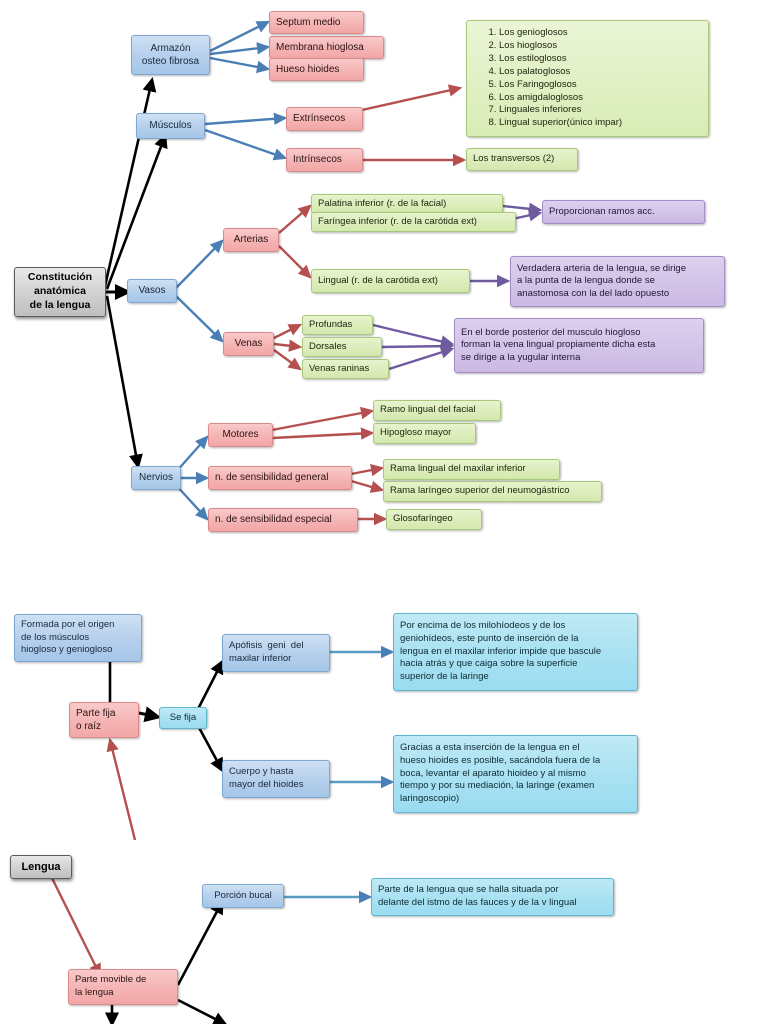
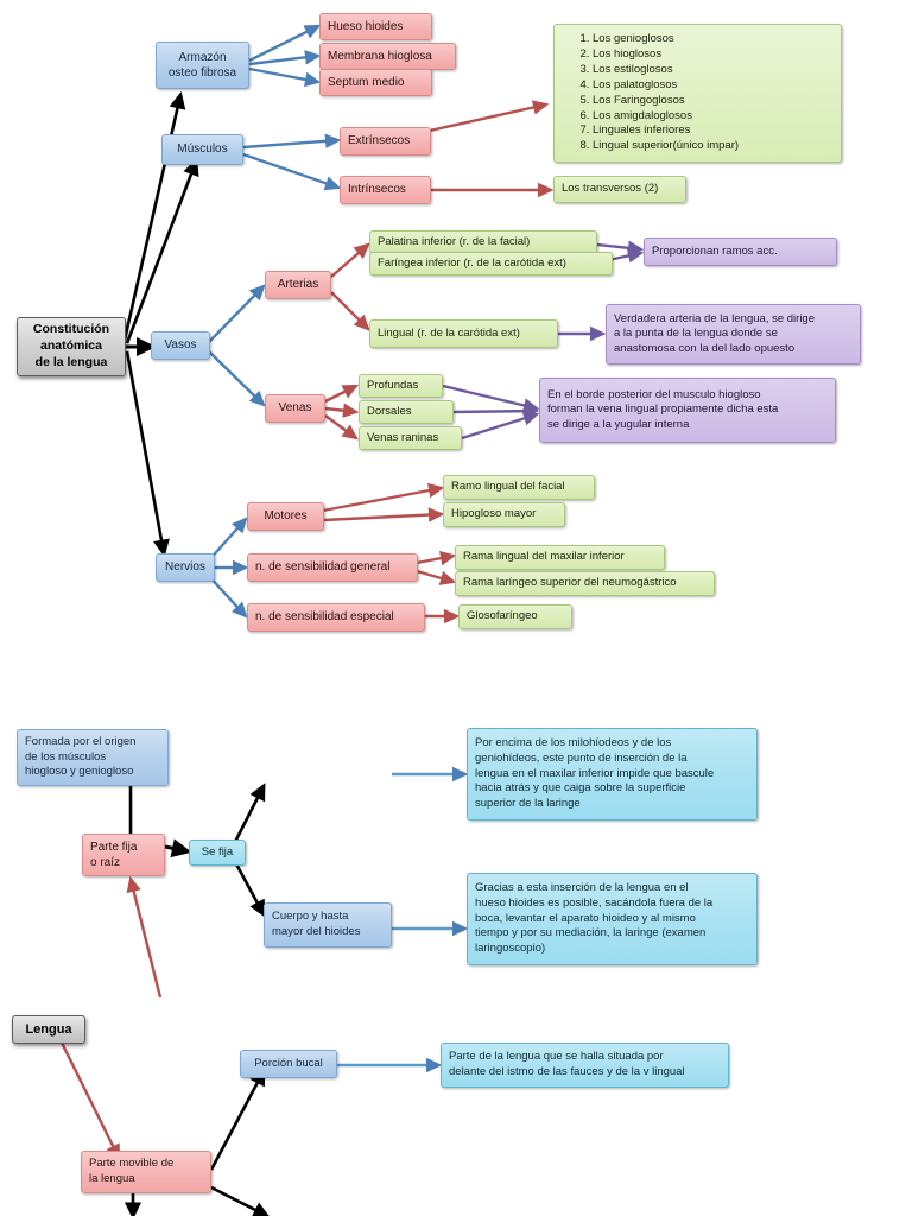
  Constitución
  anatómica
  de la lengua
  Armazón
  osteo fibrosa
  Músculos
  Vasos
  Nervios
- Septum medio
+ Hueso hioides
  Membrana hioglosa
- Hueso hioides
+ Septum medio
  Extrínsecos
  Intrínsecos
  Los genioglosos
  Los hioglosos
  Los estiloglosos
  Los palatoglosos
  Los Faringoglosos
  Los amigdaloglosos
  Linguales inferiores
  Lingual superior(único impar)
  Los transversos (2)
  Arterias
  Venas
  Palatina inferior (r. de la facial)
  Faríngea inferior (r. de la carótida ext)
  Lingual (r. de la carótida ext)
  Proporcionan ramos acc.
  Verdadera arteria de la lengua, se dirige
  a la punta de la lengua donde se
  anastomosa con la del lado opuesto
  Profundas
  Dorsales
  Venas raninas
  En el borde posterior del musculo hiogloso
  forman la vena lingual propiamente dicha esta
  se dirige a la yugular interna
  Motores
  n. de sensibilidad general
  n. de sensibilidad especial
  Ramo lingual del facial
  Hipogloso mayor
  Rama lingual del maxilar inferior
  Rama laríngeo superior del neumogástrico
  Glosofaríngeo
  Formada por el origen
  de los músculos
  hiogloso y geniogloso
  Parte fija
  o raíz
  Se fija
- Apófisis geni del
- maxilar inferior
  Por encima de los milohíodeos y de los
  geniohídeos, este punto de inserción de la
  lengua en el maxilar inferior impide que bascule
  hacia atrás y que caiga sobre la superficie
  superior de la laringe
  Cuerpo y hasta
  mayor del hioides
  Gracias a esta inserción de la lengua en el
  hueso hioides es posible, sacándola fuera de la
  boca, levantar el aparato hioideo y al mismo
  tiempo y por su mediación, la laringe (examen
  laringoscopio)
  Lengua
  Porción bucal
  Parte de la lengua que se halla situada por
  delante del istmo de las fauces y de la v lingual
  Parte movible de
  la lengua
